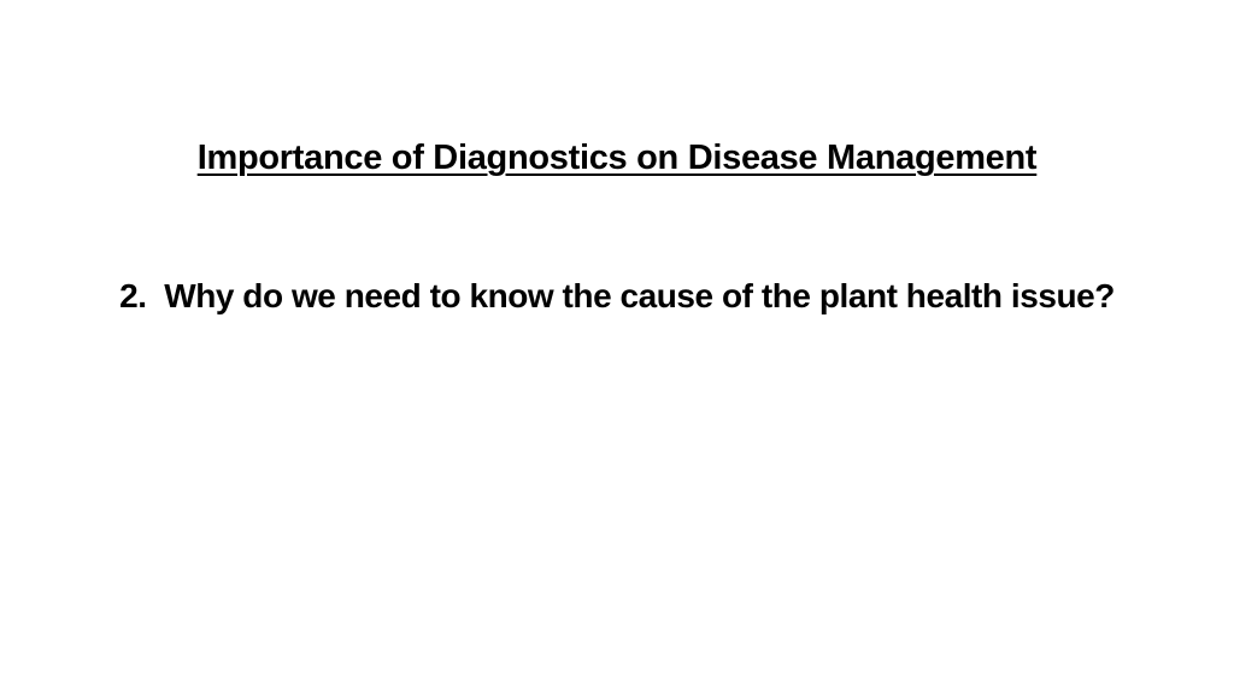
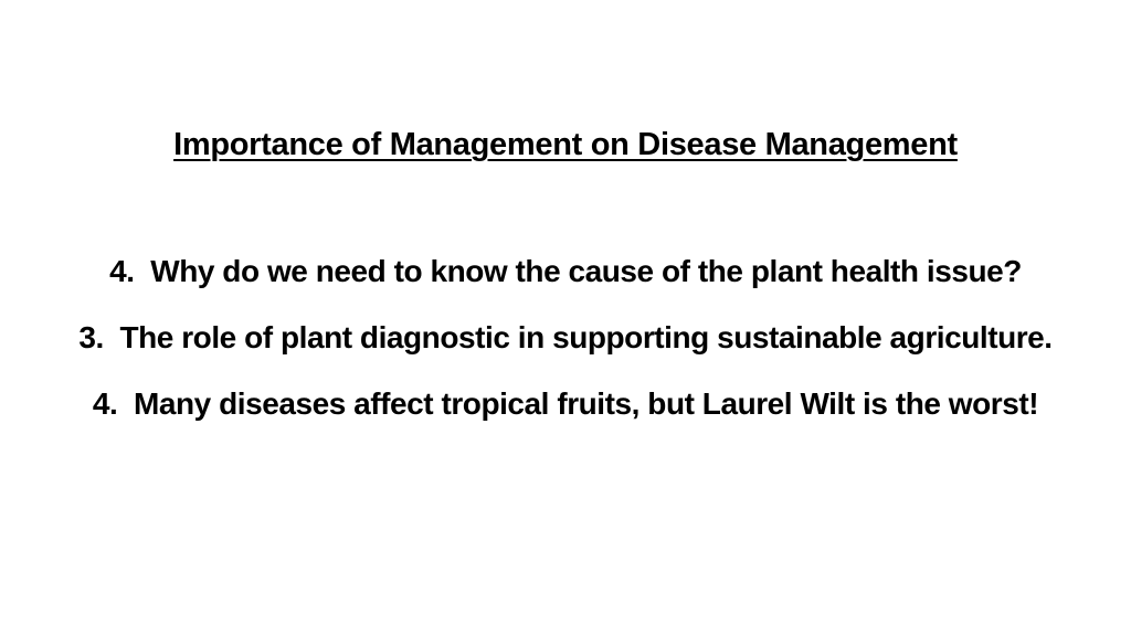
- Importance of Diagnostics on Disease Management
+ Importance of Management on Disease Management
- 2. Why do we need to know the cause of the plant health issue?
+ 4. Why do we need to know the cause of the plant health issue?
+ 3. The role of plant diagnostic in supporting sustainable agriculture.
+ 4. Many diseases affect tropical fruits, but Laurel Wilt is the worst!
